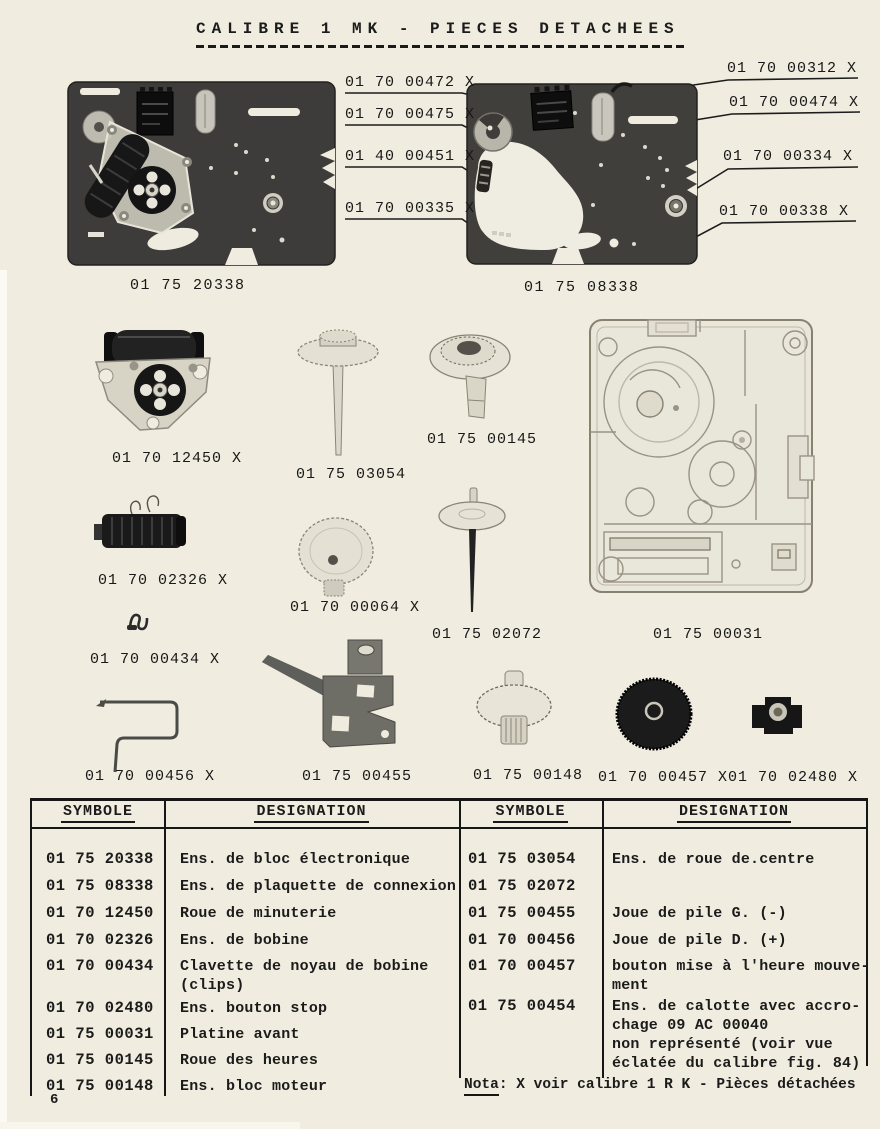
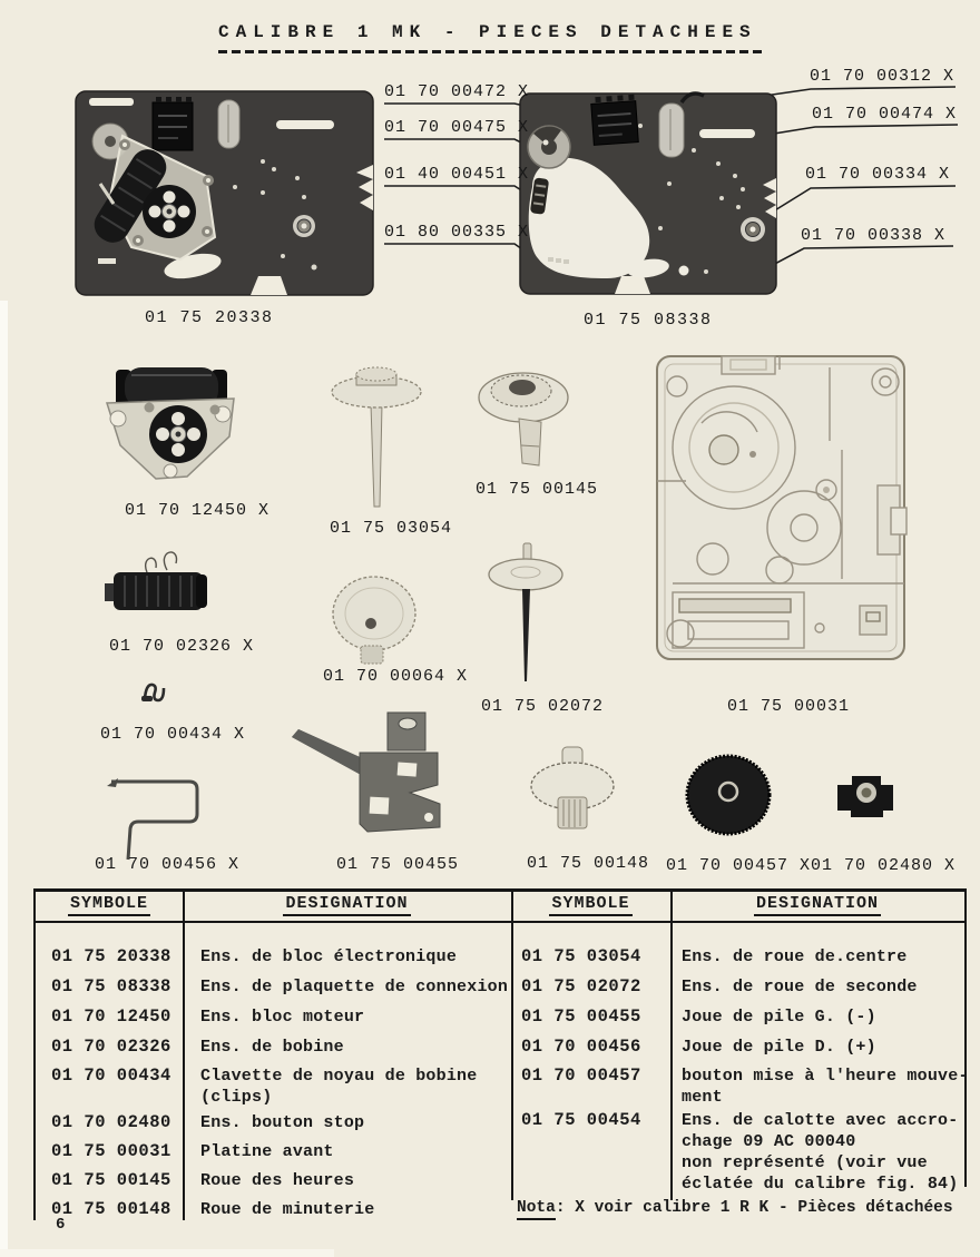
  CALIBRE 1 MK - PIECES DETACHEES
  01 70 00472 X
  01 70 00475 X
  01 40 00451 X
- 01 70 00335 X
+ 01 80 00335 X
  01 70 00312 X
  01 70 00474 X
  01 70 00334 X
  01 70 00338 X
  01 75 20338
  01 75 08338
  01 70 12450 X
  01 75 03054
  01 75 00145
  01 70 02326 X
  01 70 00064 X
  01 75 02072
  01 75 00031
  01 70 00434 X
  01 70 00456 X
  01 75 00455
  01 75 00148
  01 70 00457 X
  01 70 02480 X
  SYMBOLE
  DESIGNATION
  SYMBOLE
  DESIGNATION
  01 75 20338
  Ens. de bloc électronique
  01 75 08338
  Ens. de plaquette de connexion
  01 70 12450
- Roue de minuterie
+ Ens. bloc moteur
  01 70 02326
  Ens. de bobine
  01 70 00434
  Clavette de noyau de bobine
  (clips)
  01 70 02480
  Ens. bouton stop
  01 75 00031
  Platine avant
  01 75 00145
  Roue des heures
  01 75 00148
- Ens. bloc moteur
+ Roue de minuterie
  01 75 03054
  Ens. de roue de.centre
  01 75 02072
+ Ens. de roue de seconde
  01 75 00455
  Joue de pile G. (-)
  01 70 00456
  Joue de pile D. (+)
  01 70 00457
  bouton mise à l'heure mouve-
  ment
  01 75 00454
  Ens. de calotte avec accro-
  chage 09 AC 00040
  non représenté (voir vue
  éclatée du calibre fig. 84)
  Nota: X voir calibre 1 R K - Pièces détachées
  6
